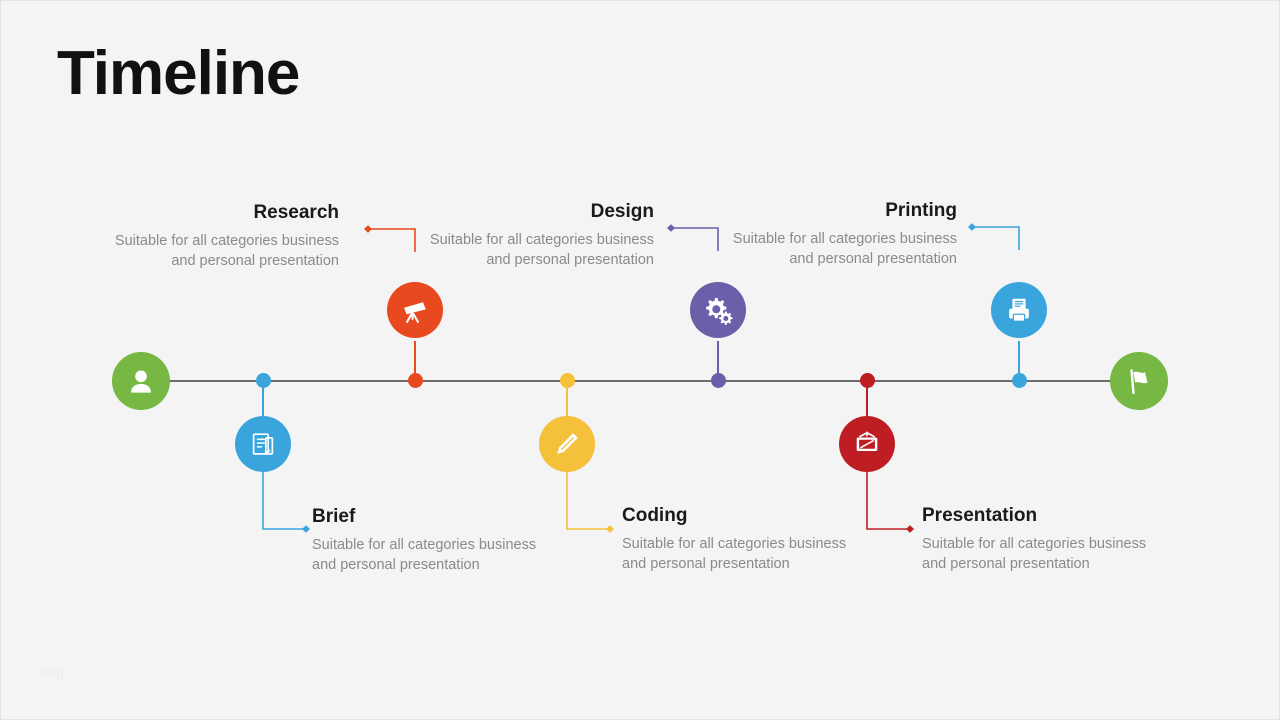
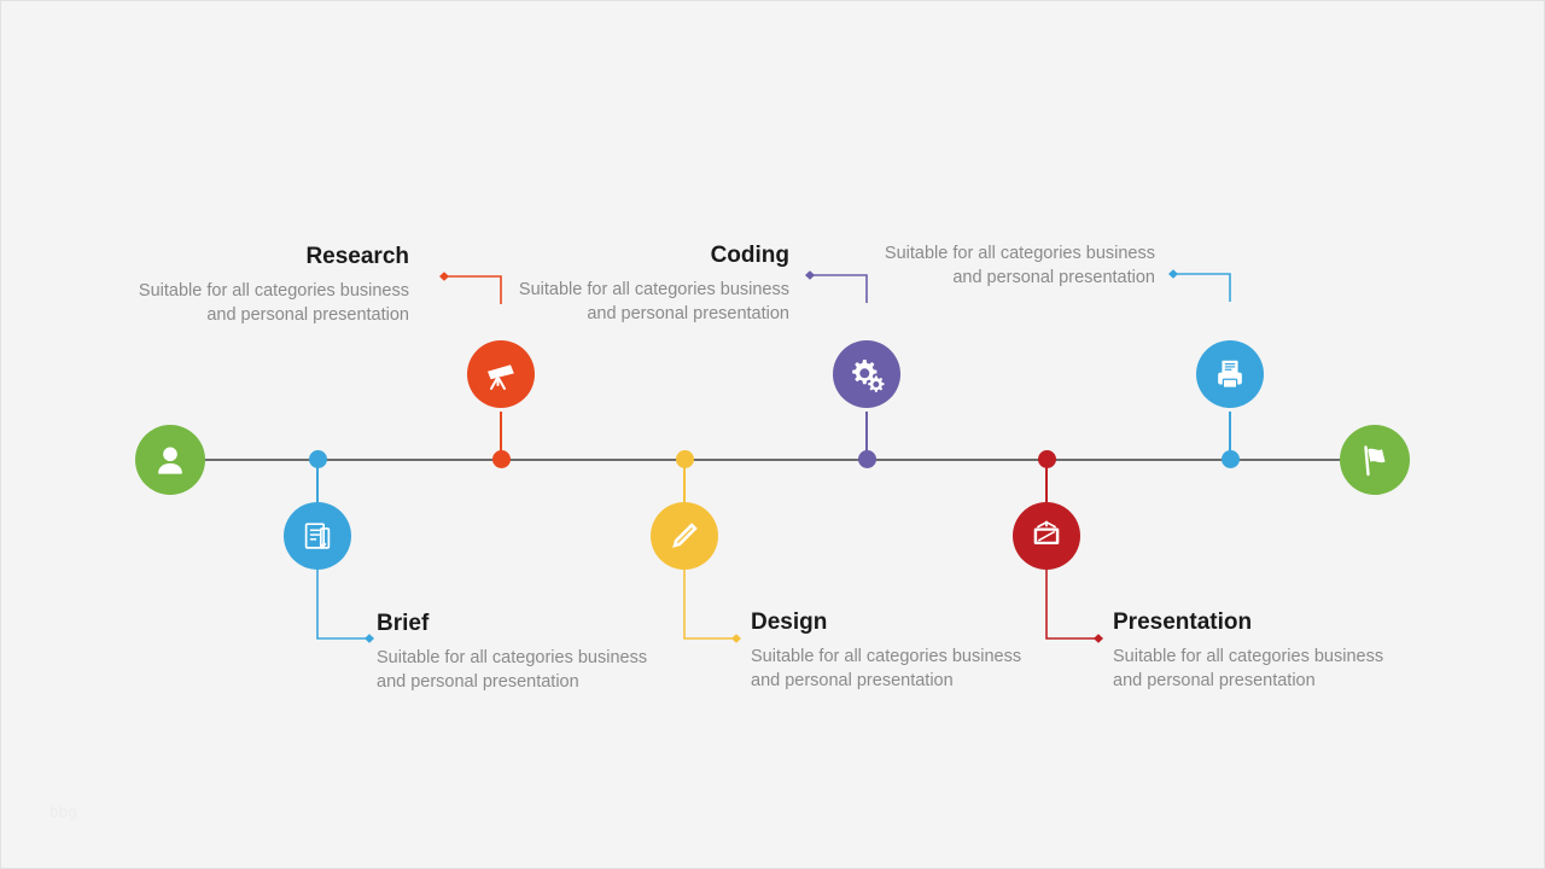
- Timeline
  Brief
  Suitable for all categories business and personal presentation
  Research
  Suitable for all categories business and personal presentation
- Coding
+ Design
  Suitable for all categories business and personal presentation
- Design
+ Coding
  Suitable for all categories business and personal presentation
  Presentation
  Suitable for all categories business and personal presentation
- Printing
  Suitable for all categories business and personal presentation
